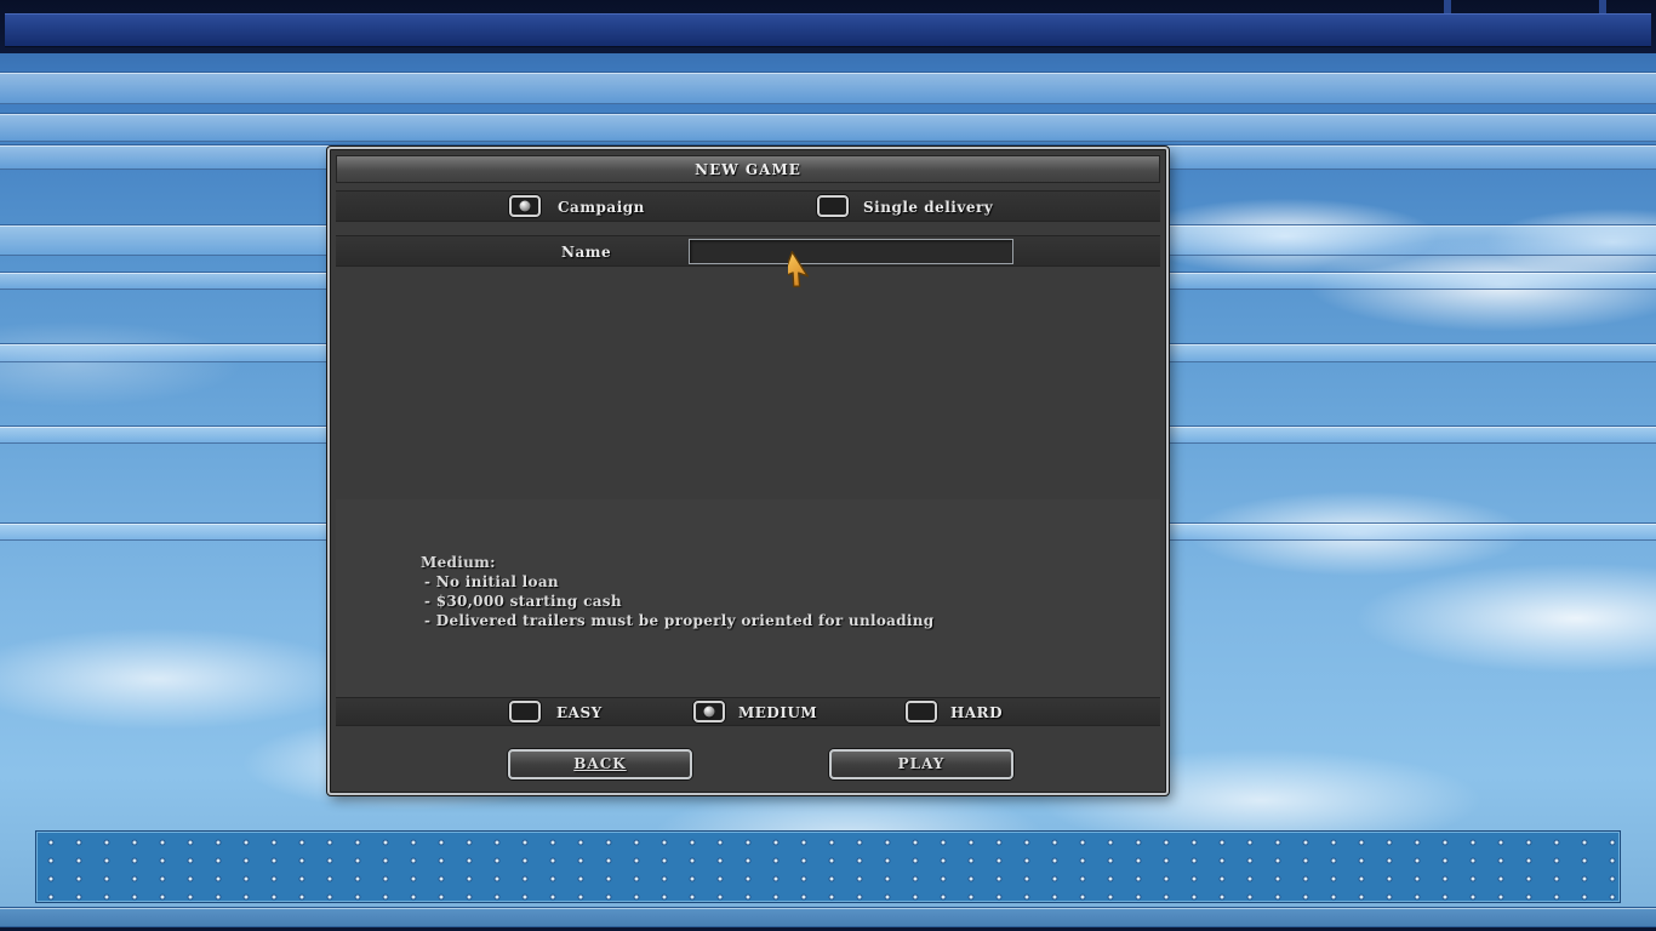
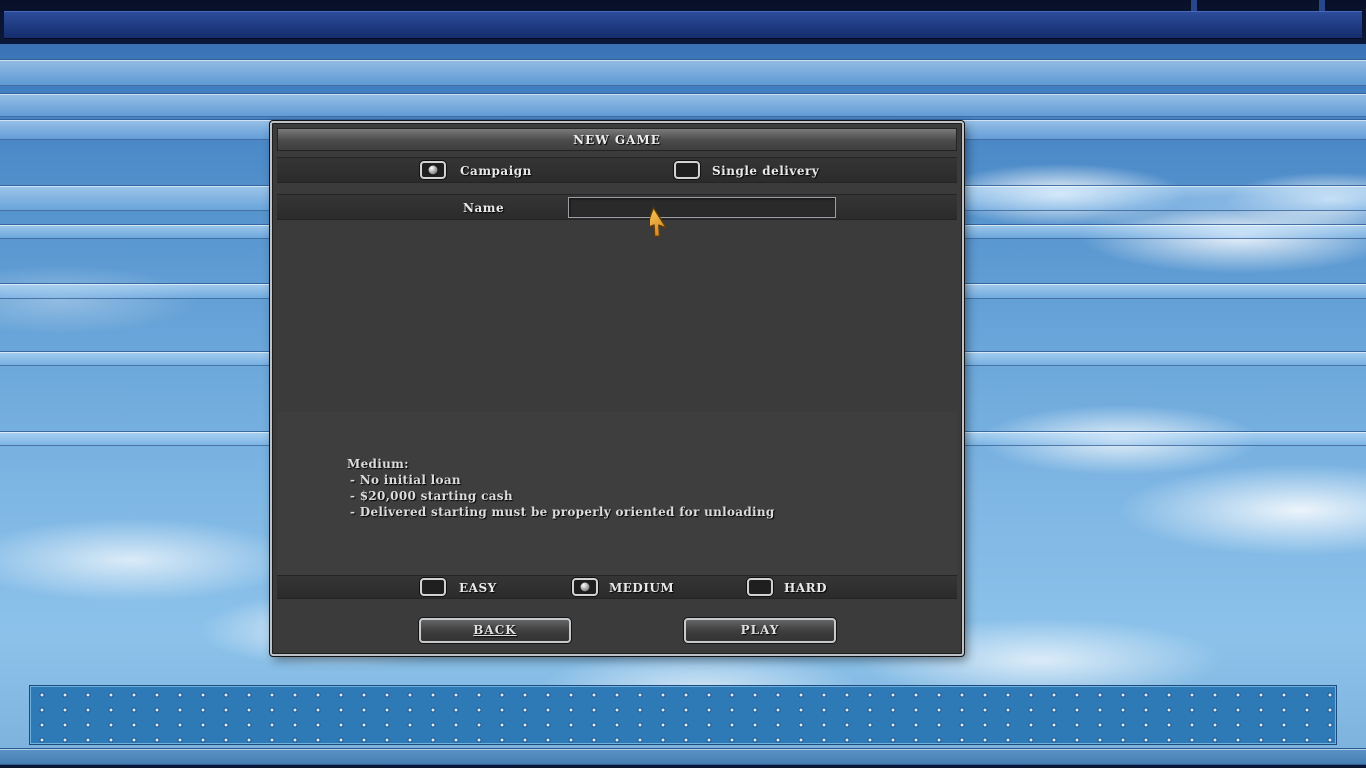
  NEW GAME
  Campaign
  Single delivery
  Name
  Medium:
  - No initial loan
- - $30,000 starting cash
+ - $20,000 starting cash
- - Delivered trailers must be properly oriented for unloading
+ - Delivered starting must be properly oriented for unloading
  EASY
  MEDIUM
  HARD
  BACK
  PLAY
